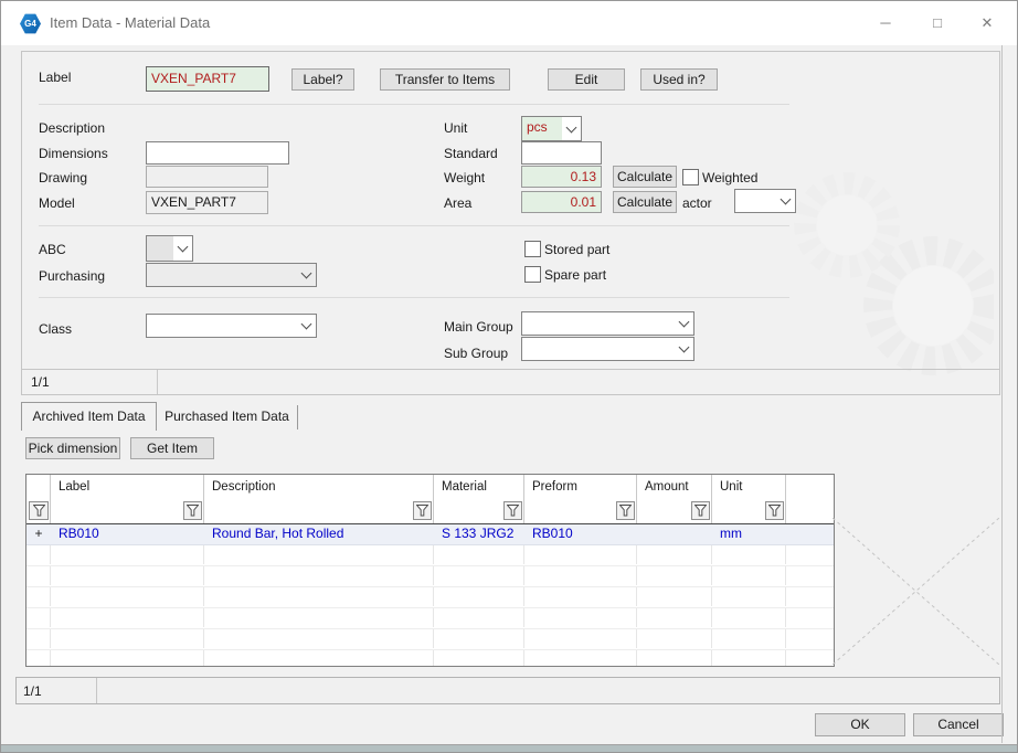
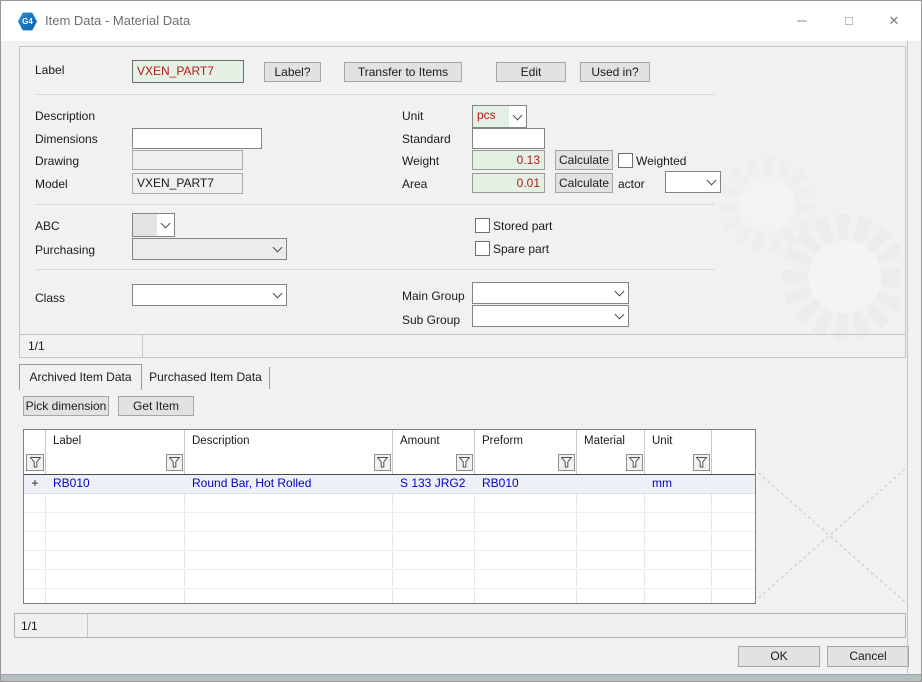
  G4
  Item Data - Material Data
  ─
  □
  ✕
  Label
  VXEN_PART7
  Label?
  Transfer to Items
  Edit
  Used in?
  Description
  Unit
  pcs
  Dimensions
  Standard
  Drawing
  Weight
  0.13
  Calculate
  Weighted
  Model
  VXEN_PART7
  Area
  0.01
  Calculate
  actor
  ABC
  Purchasing
  Stored part
  Spare part
  Class
  Main Group
  Sub Group
  1/1
  Archived Item Data
  Purchased Item Data
  Pick dimension
  Get Item
  Label
  Description
- Material
+ Amount
  Preform
- Amount
+ Material
  Unit
  +
  RB010
  Round Bar, Hot Rolled
  S 133 JRG2
  RB010
  mm
  1/1
  OK
  Cancel
